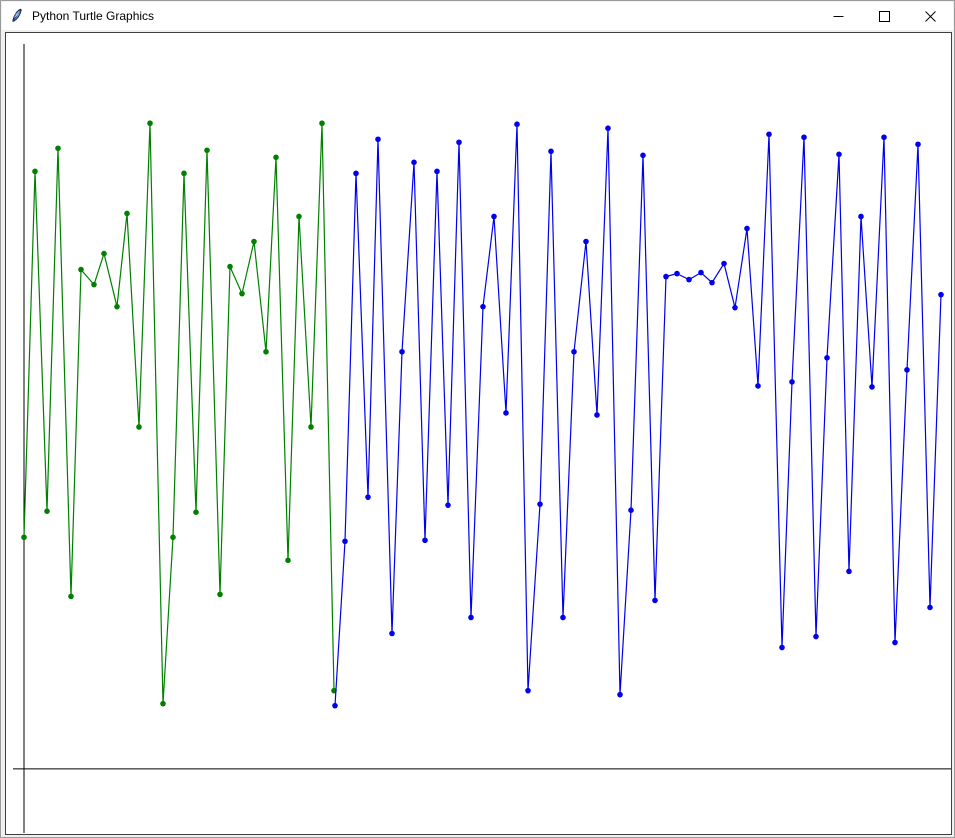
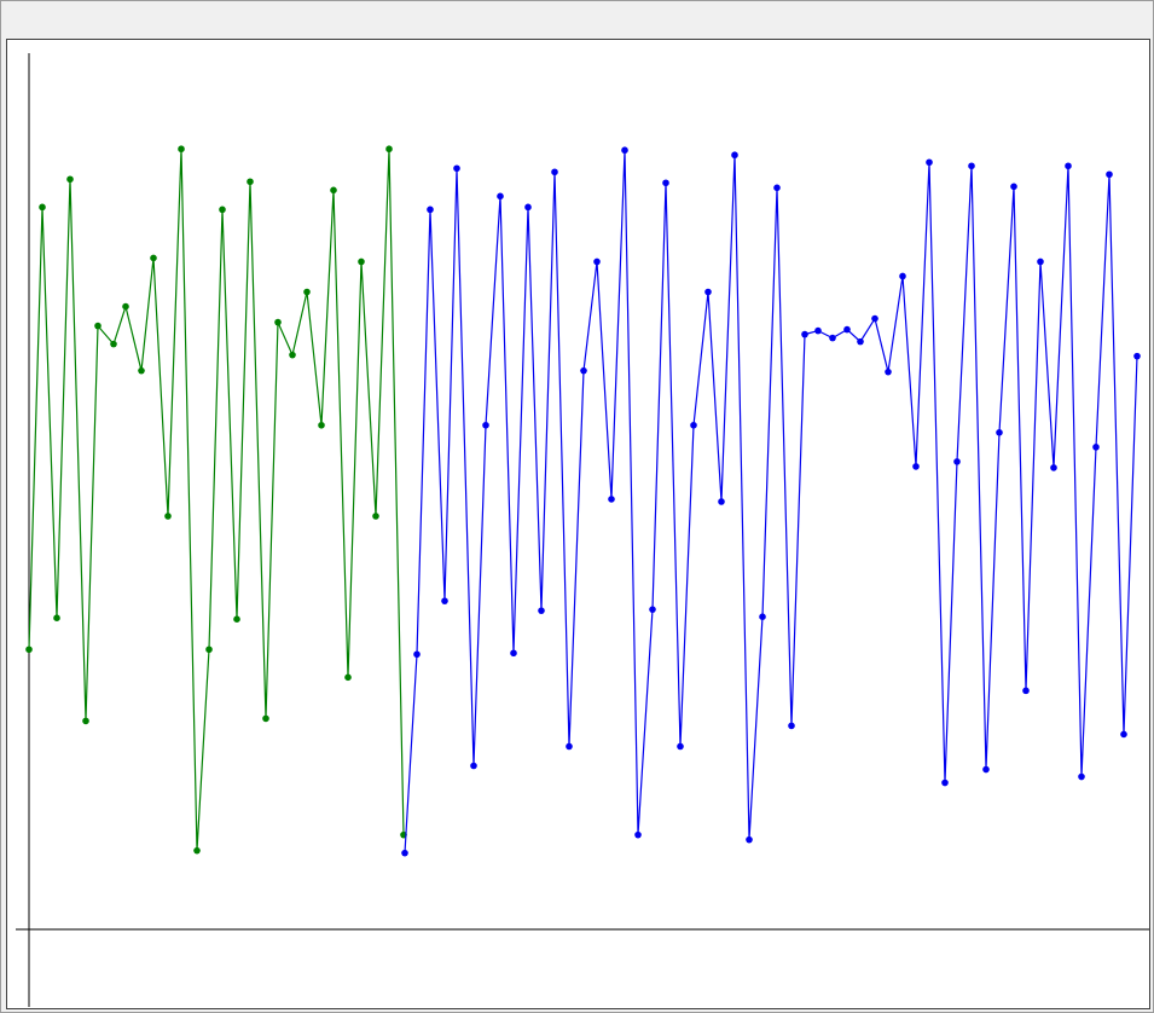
- Python Turtle Graphics
